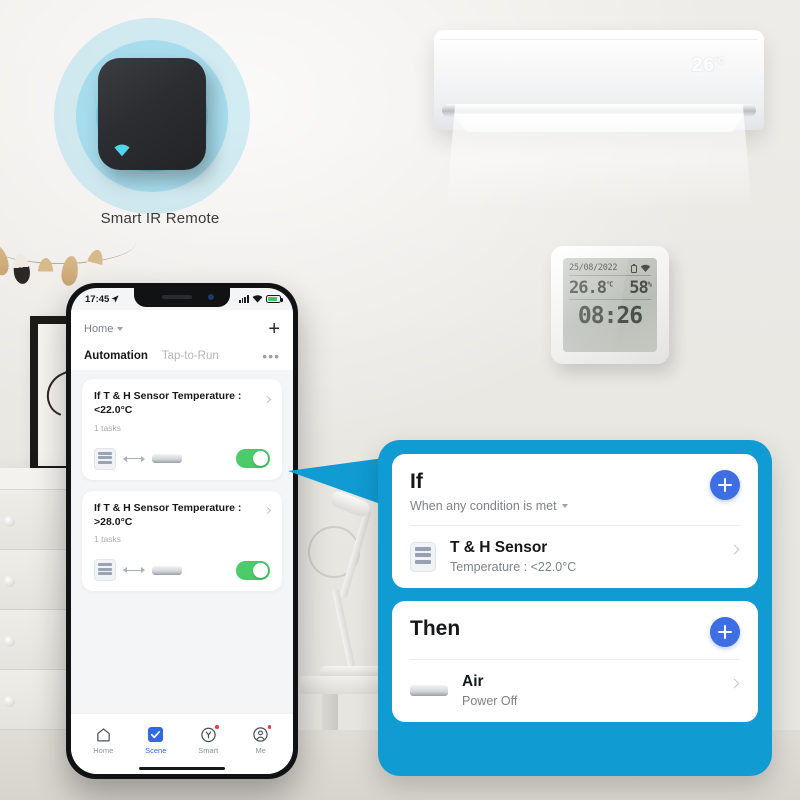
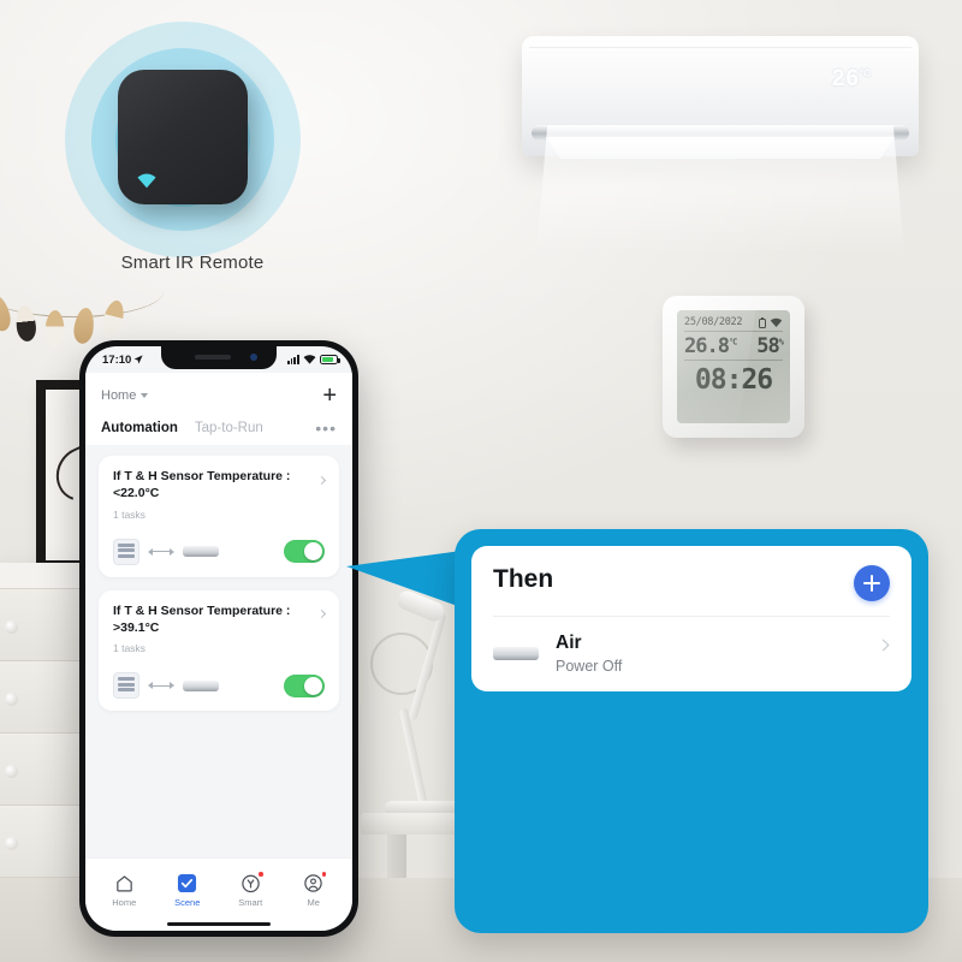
  Smart IR Remote
  58%
- 17:45
+ 17:10
  Home
  +
  Automation
  Tap-to-Run
  •••
  If T & H Sensor Temperature : <22.0°C
  1 tasks
- If T & H Sensor Temperature : >28.0°C
+ If T & H Sensor Temperature : >39.1°C
  1 tasks
  Home
  Scene
  Smart
  Me
- If
- When any condition is met
- T & H Sensor
- Temperature : <22.0°C
  Then
  Air
  Power Off
